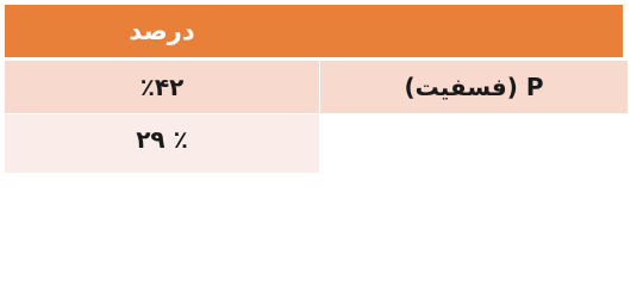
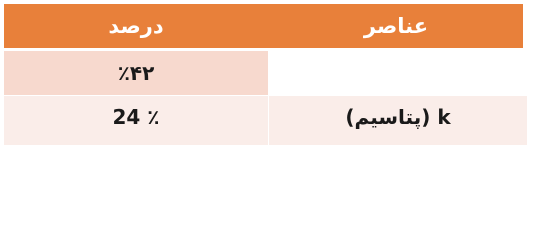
  درصد
+ عناصر
  ٪۴۲
- P (فسفیت)
- ٪ ۲۹
+ ٪ 24
+ k (پتاسیم)
